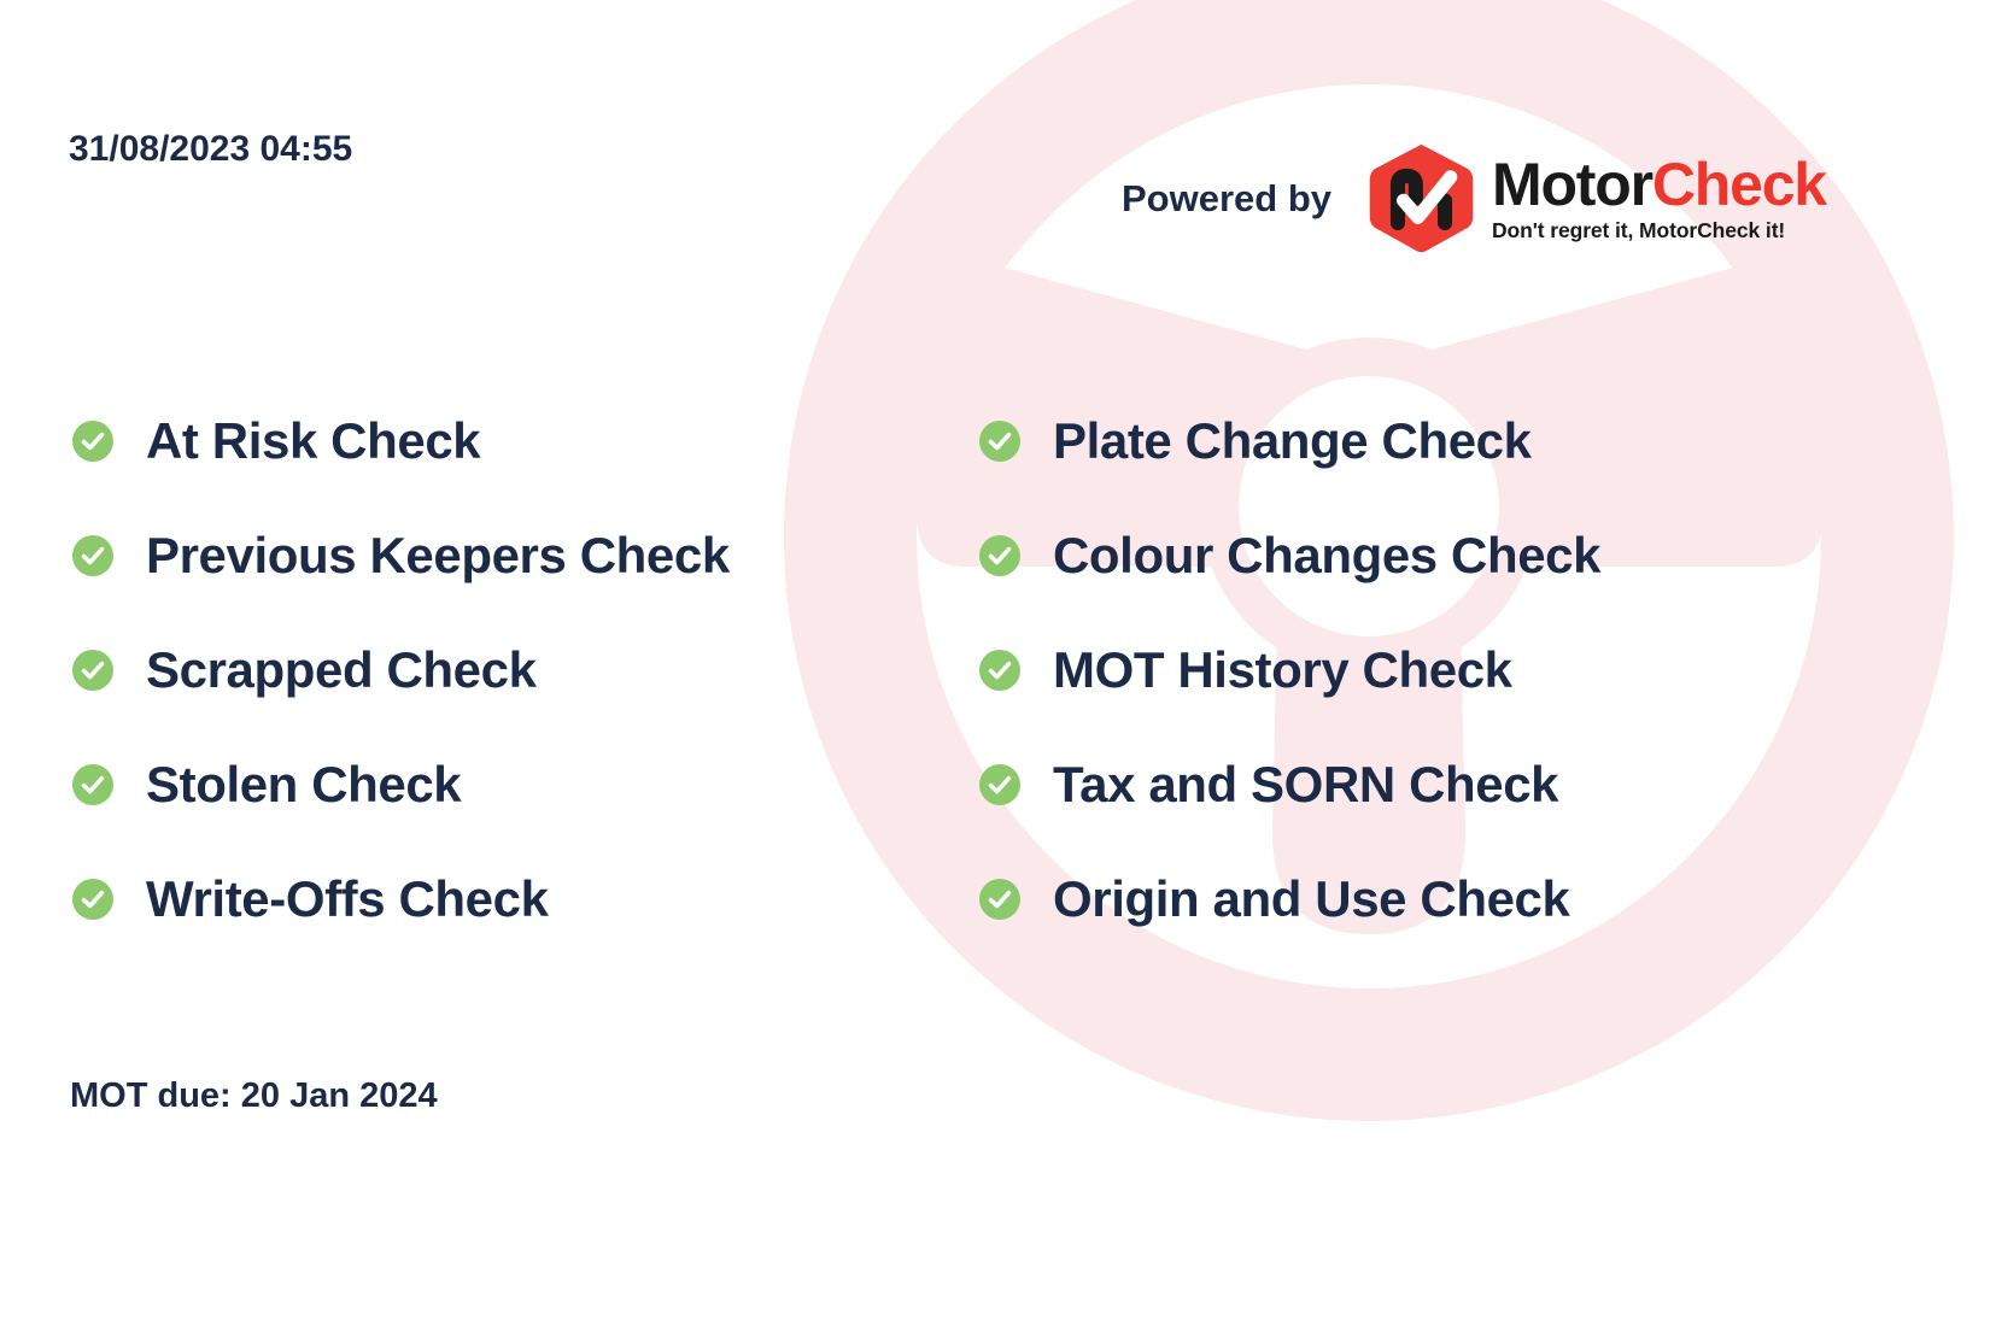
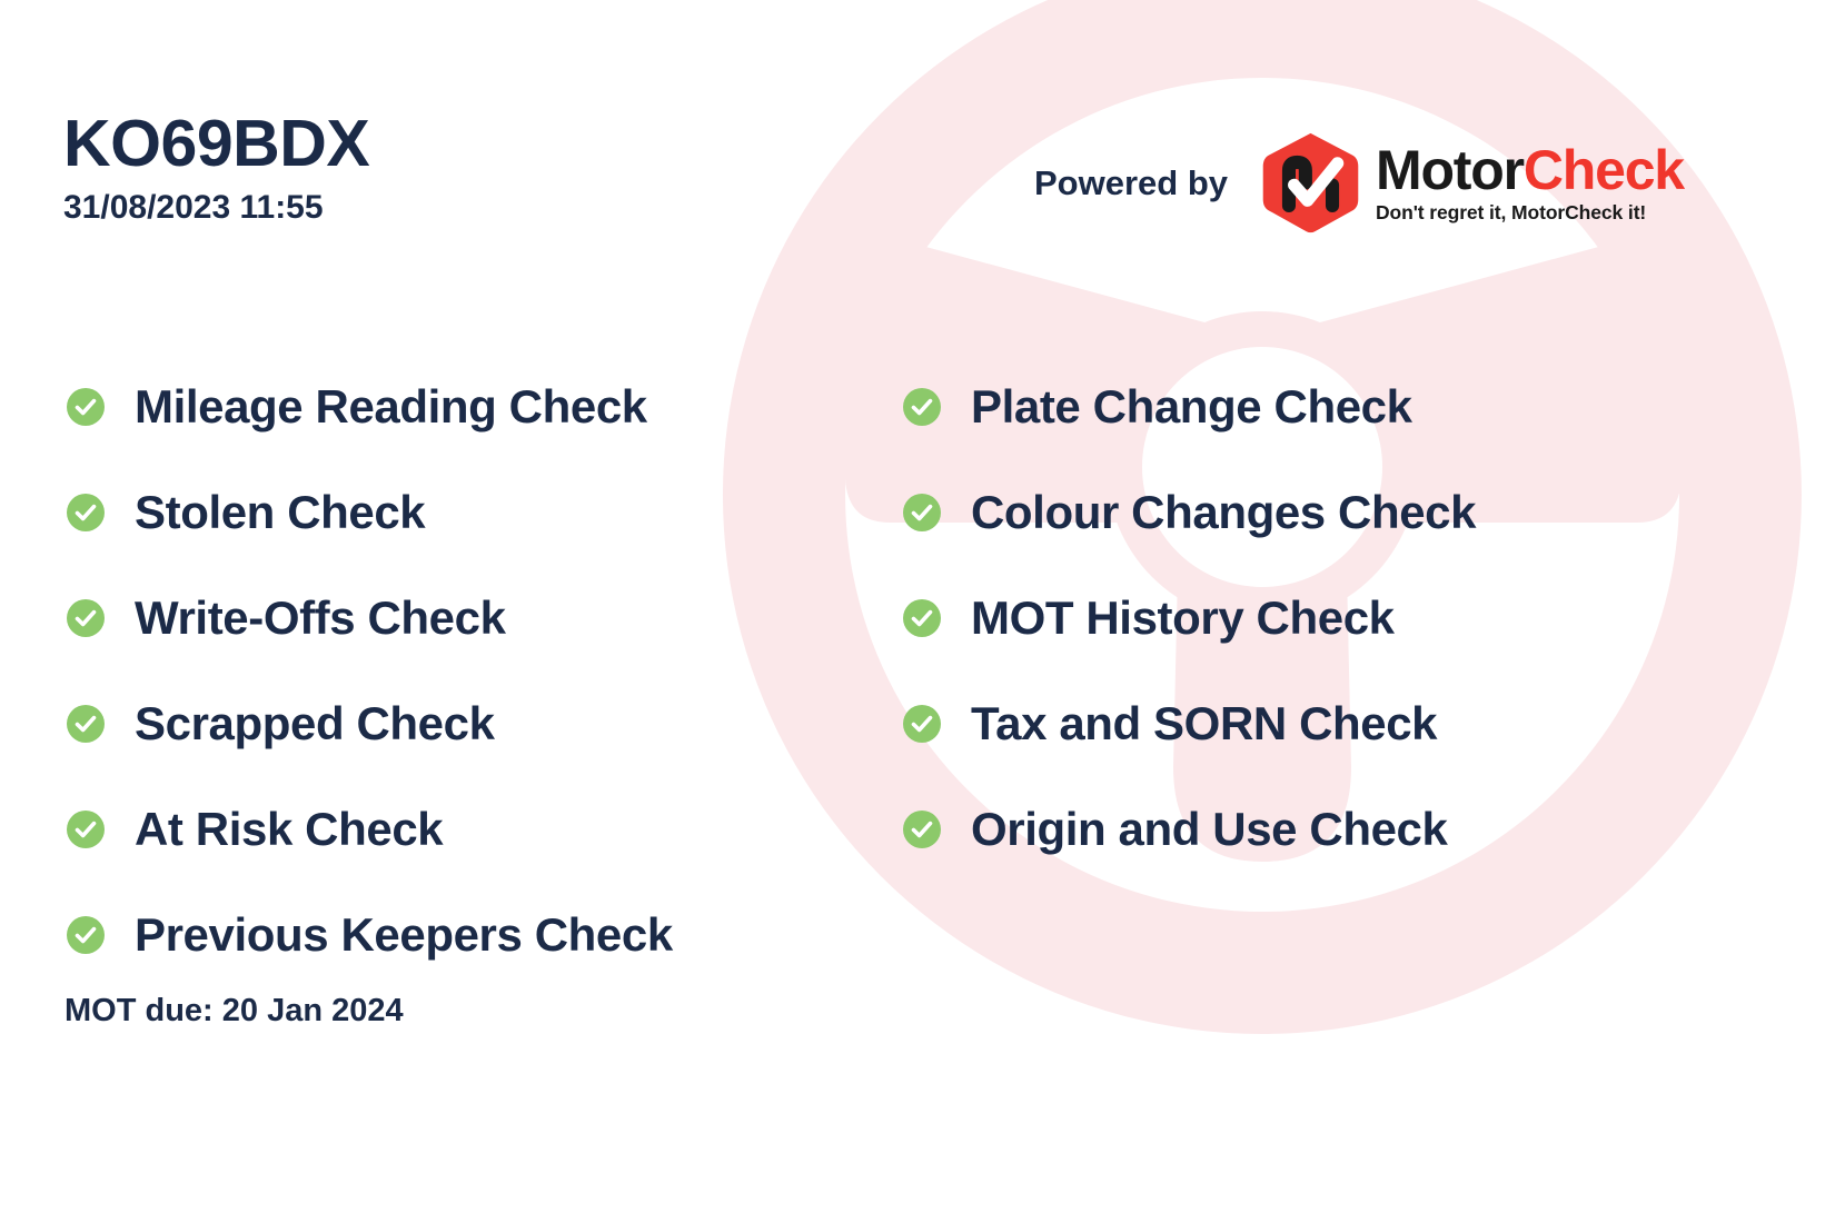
+ KO69BDX
- 31/08/2023 04:55
+ 31/08/2023 11:55
  Powered by
  MotorCheck
  Don't regret it, MotorCheck it!
+ Mileage Reading Check
- At Risk Check
+ Stolen Check
- Previous Keepers Check
+ Write-Offs Check
  Scrapped Check
- Stolen Check
+ At Risk Check
- Write-Offs Check
+ Previous Keepers Check
  Plate Change Check
  Colour Changes Check
  MOT History Check
  Tax and SORN Check
  Origin and Use Check
  MOT due: 20 Jan 2024
